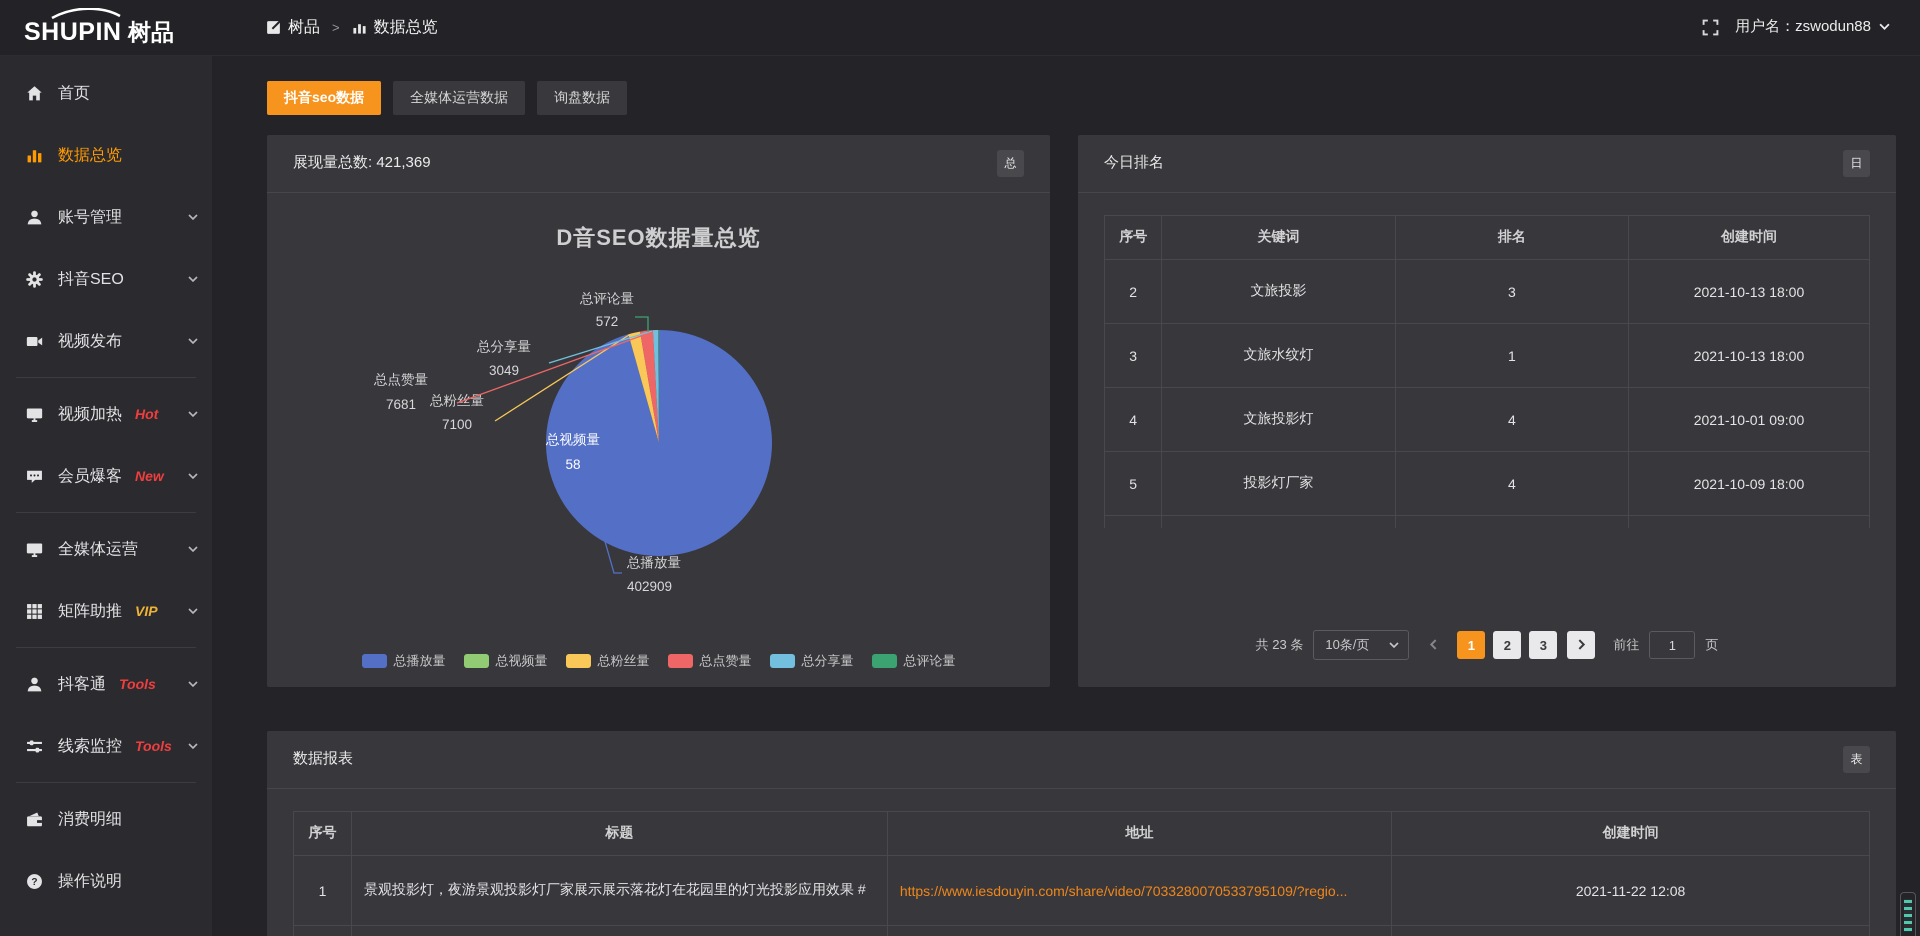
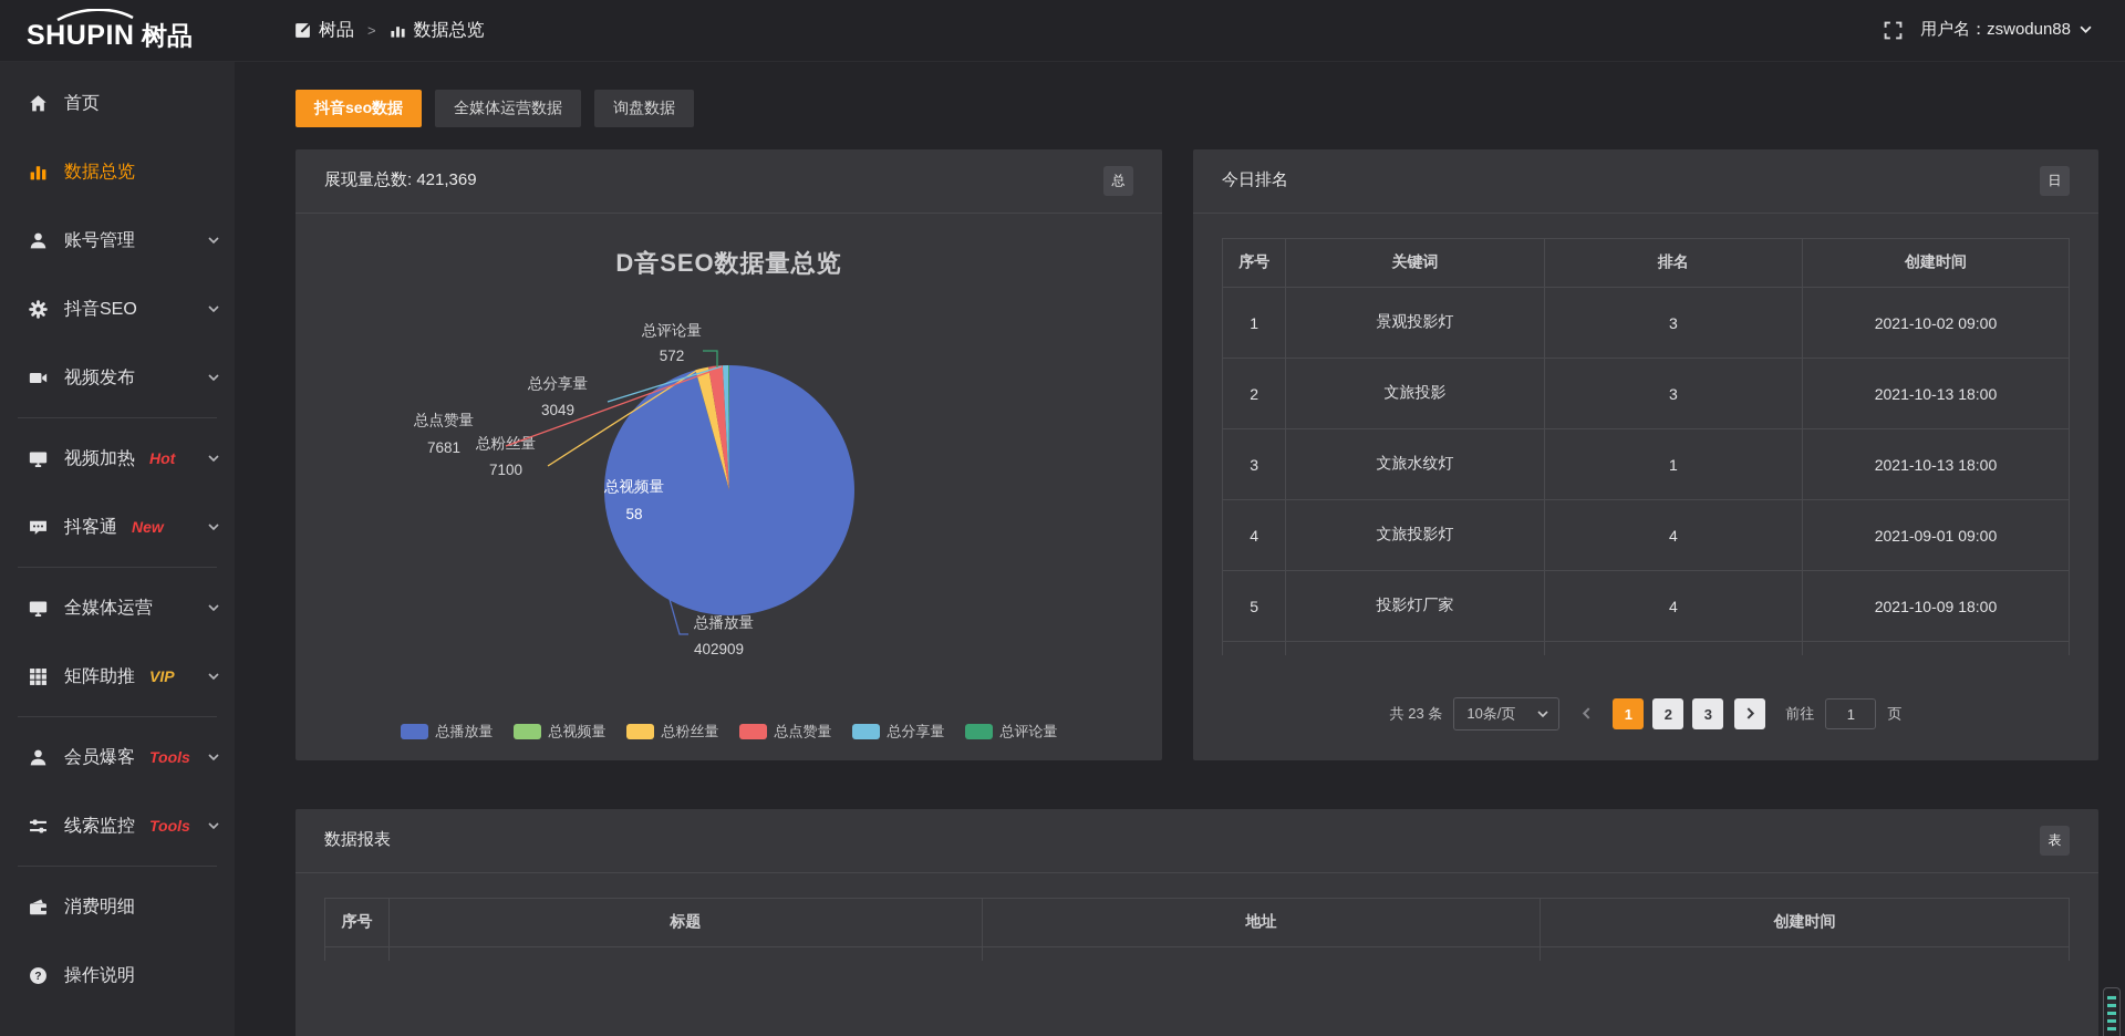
  SHUPIN
  树品
  树品
  >
  数据总览
  用户名：zswodun88
  首页
  数据总览
  账号管理
  抖音SEO
  视频发布
  视频加热
  Hot
- 会员爆客
+ 抖客通
  New
  全媒体运营
  矩阵助推
  VIP
- 抖客通
+ 会员爆客
  Tools
  线索监控
  Tools
  消费明细
  ?
  操作说明
  抖音seo数据
  全媒体运营数据
  询盘数据
  展现量总数: 421,369
  总
  D音SEO数据量总览
  总播放量
  402909
  总视频量
  58
  总粉量
  7100
  总点赞量
  7681
  总分享量
  3049
  总评论量
  572
  总播放量
  总视频量
  总粉丝量
  总点赞量
  总分享量
  总评论量
  今日排名
  日
  序号	关键词	排名	创建时间
+ 1	景观投影灯	3	2021-10-02 09:00
  2	文旅投影	3	2021-10-13 18:00
  3	文旅水纹灯	1	2021-10-13 18:00
- 4	文旅投影灯	4	2021-10-01 09:00
+ 4	文旅投影灯	4	2021-09-01 09:00
  5	投影灯厂家	4	2021-10-09 18:00
  共 23 条
  10条/页
  1
  2
  3
  前往
  1
  页
  数据报表
  表
  序号	标题	地址	创建时间
- 1	景观投影灯，夜游景观投影灯厂家展示展示落花灯在花园里的灯光投影应用效果 #	https://www.iesdouyin.com/share/video/7033280070533795109/?regio...	2021-11-22 12:08
